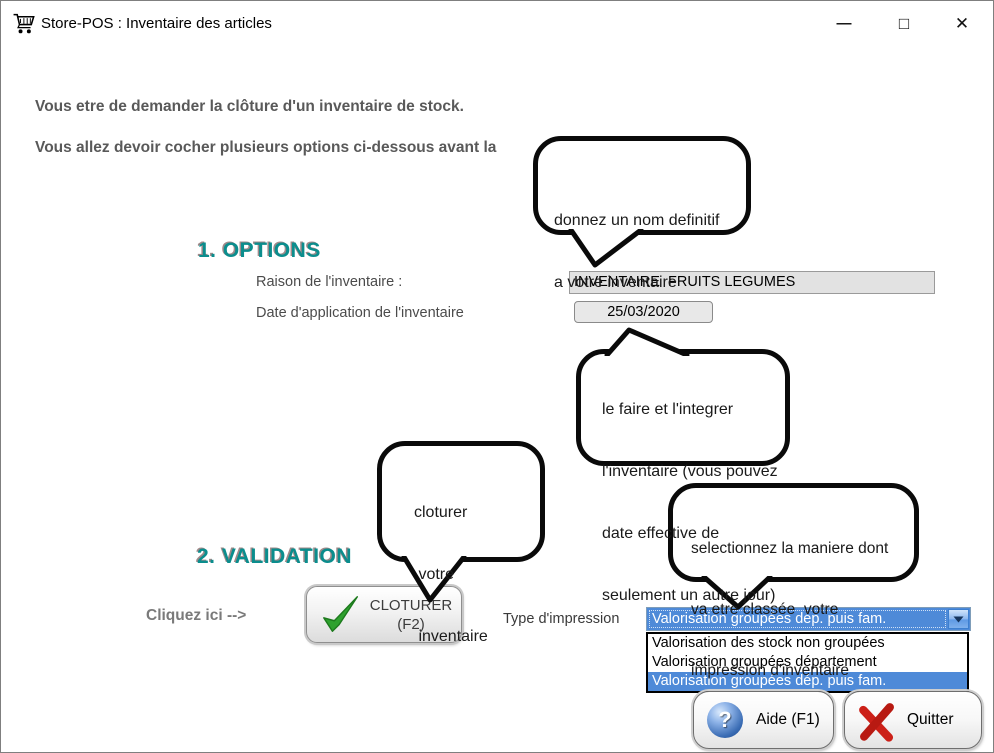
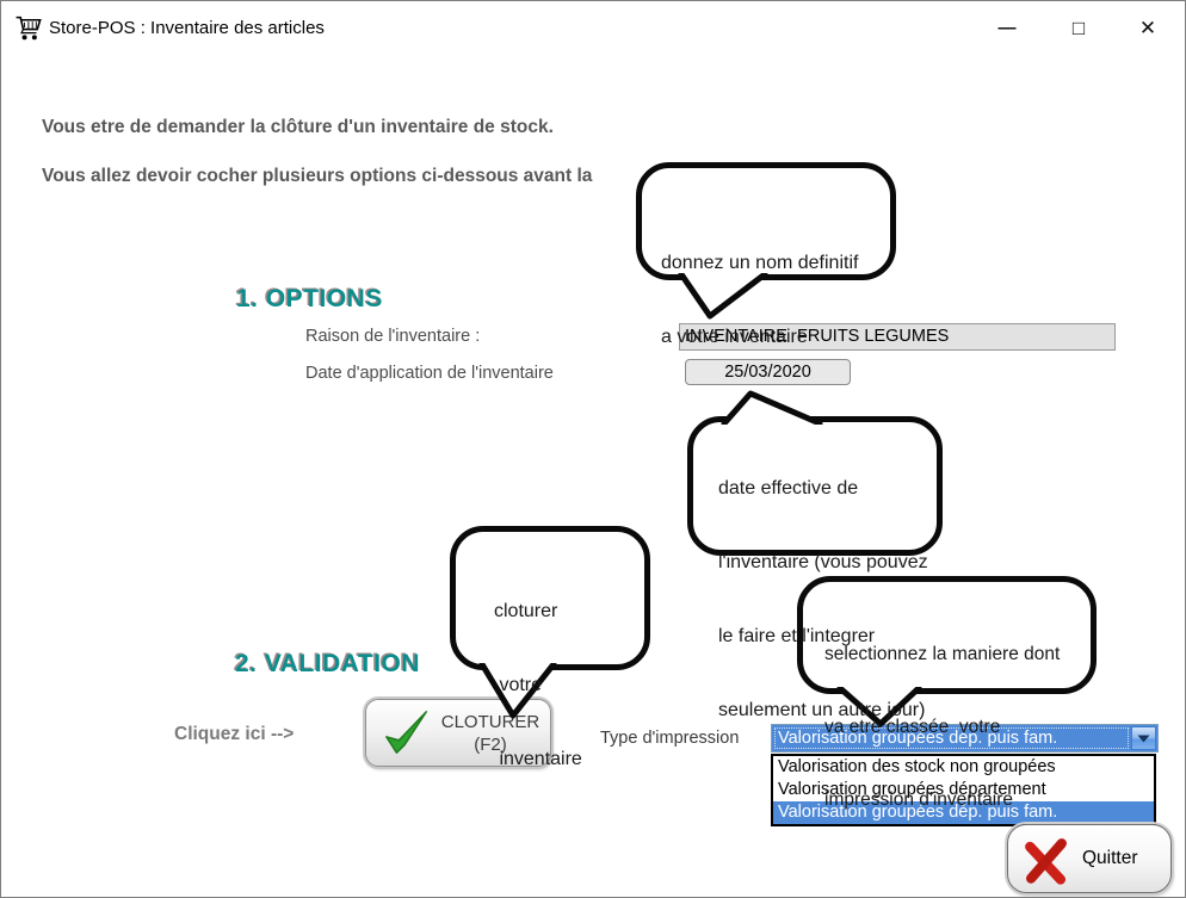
  Store-POS : Inventaire des articles
  —
  □
  ✕
  Vous etre de demander la clôture d'un inventaire de stock.
  Vous allez devoir cocher plusieurs options ci-dessous avant la
  1. OPTIONS
  Raison de l'inventaire :
  INVENTAIRE FRUITS LEGUMES
  Date d'application de l'inventaire
  25/03/2020
  donnez un nom definitif
  a votre inventaire
- le faire et l'integrer
+ date effective de
  l'inventaire (vous pouvez
- date effective de
+ le faire et l'integrer
  seulement un autre jour)
  cloturer
  votre
  inventaire
  selectionnez la maniere dont
  va etre classée votre
  impression d'inventaire
  2. VALIDATION
  Cliquez ici -->
  CLOTURER
  (F2)
  Type d'impression
  Valorisation groupées dép. puis fam.
  Valorisation des stock non groupées
  Valorisation groupées département
  Valorisation groupées dép. puis fam.
- ?
- Aide (F1)
  Quitter
